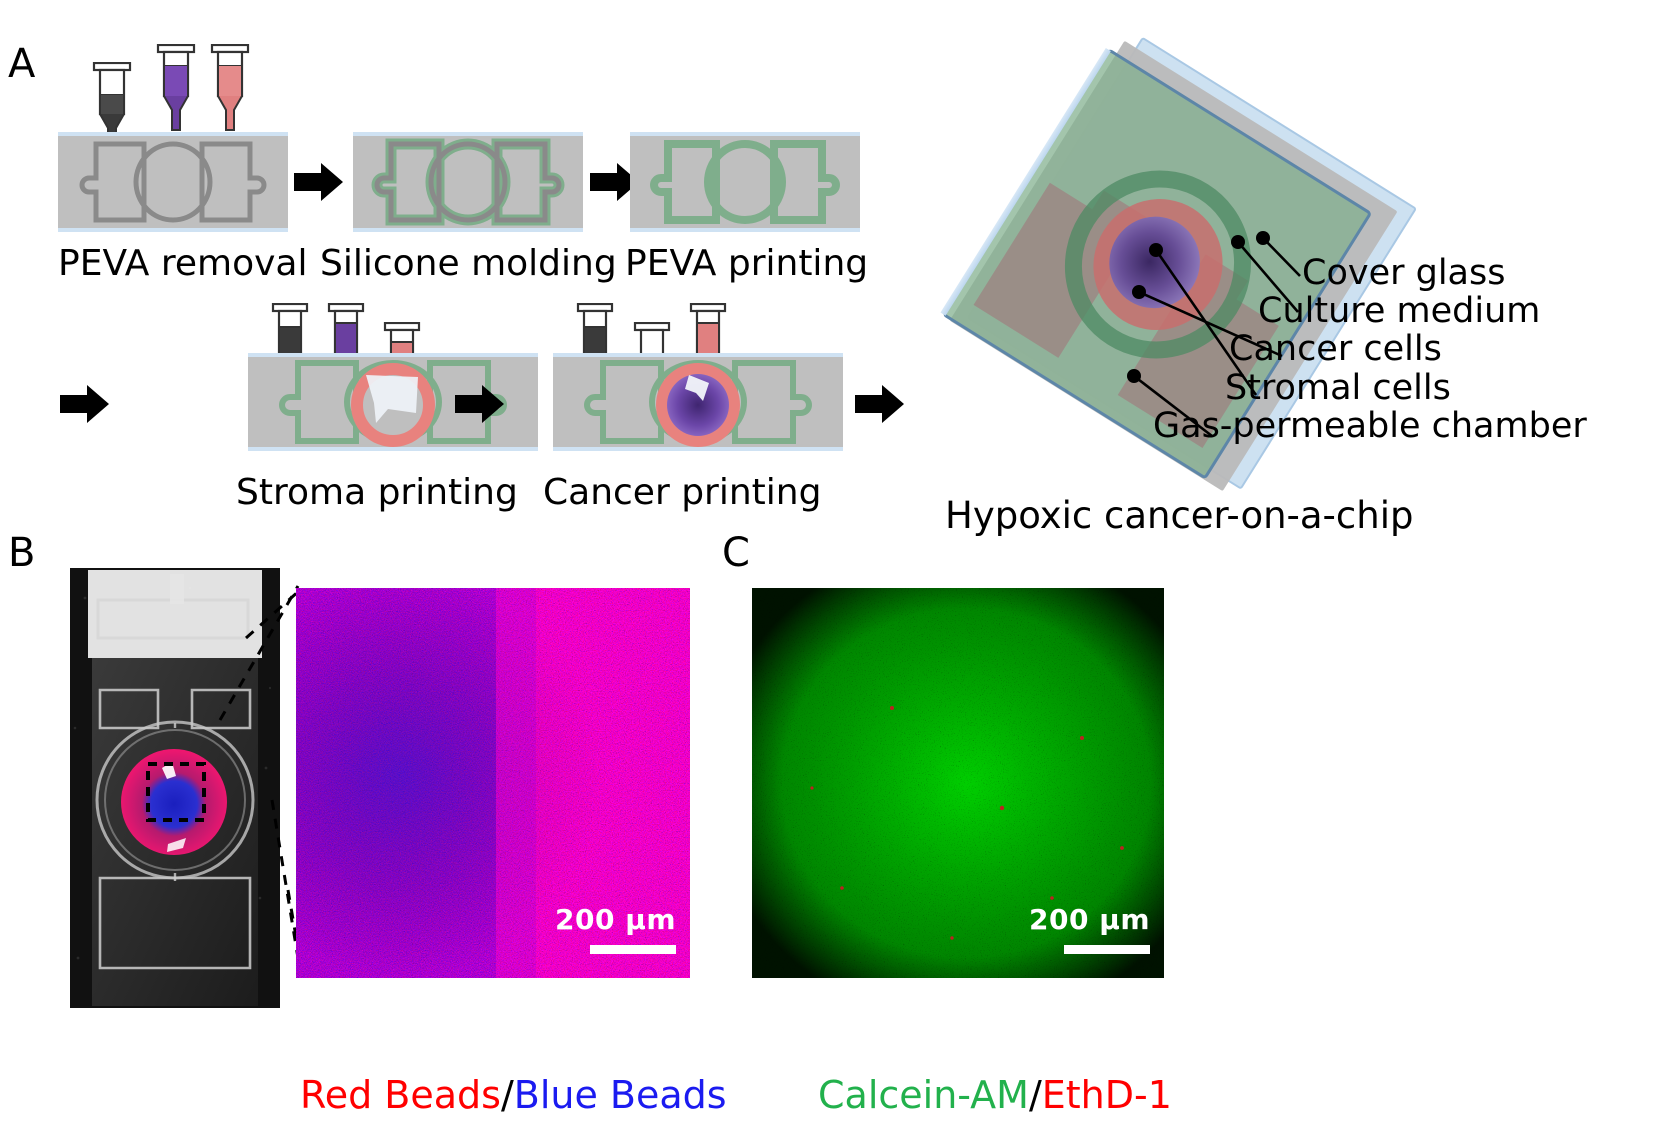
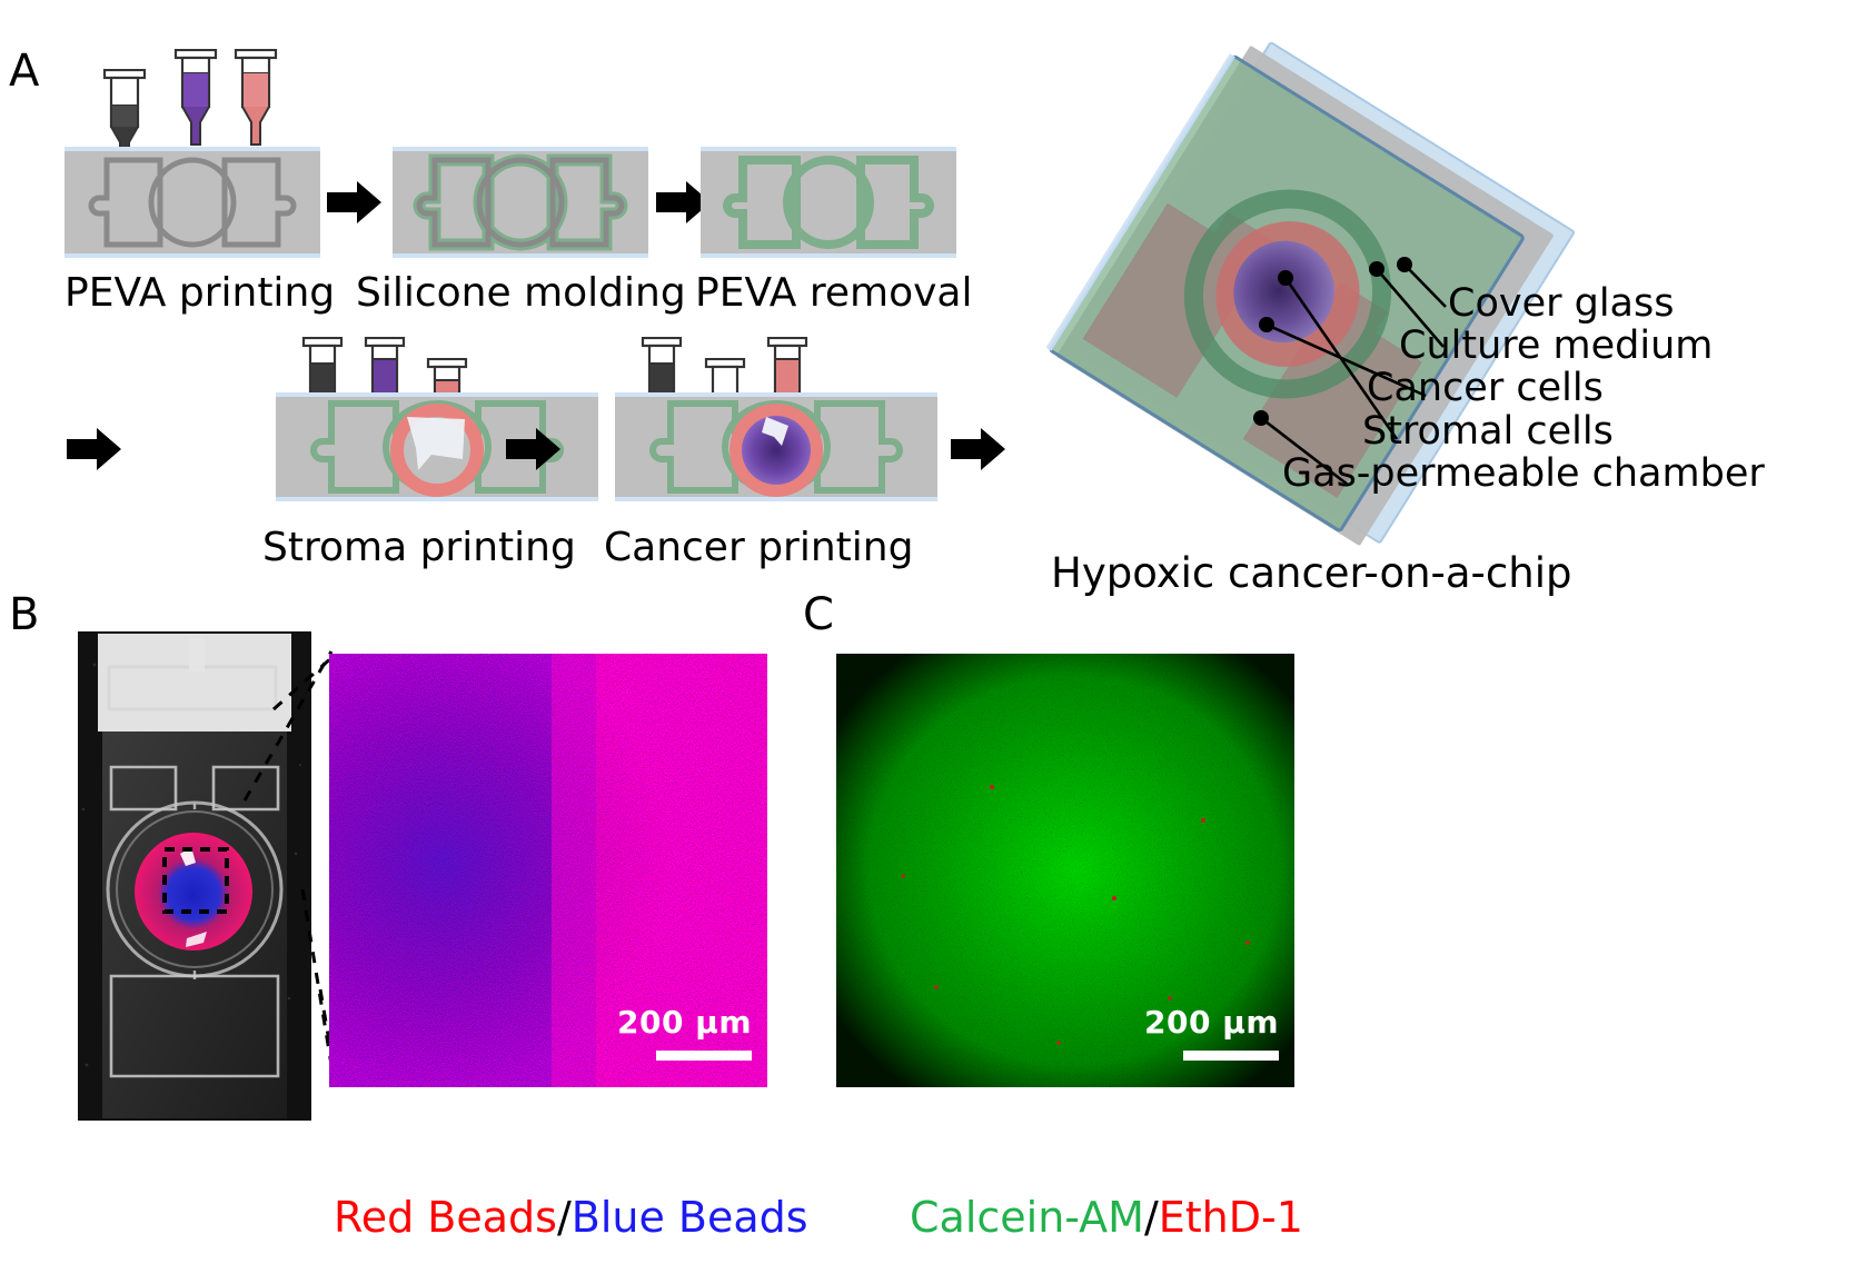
  A
- PEVA removal
+ PEVA printing
  Silicone molding
- PEVA printing
+ PEVA removal
  Stroma printing
  Cancer printing
  Cover glass
  Culture medium
  Cancer cells
  Stromal cells
  Gas-permeable chamber
  Hypoxic cancer-on-a-chip
  B
  200 µm
  Red Beads/Blue Beads
  C
  200 µm
  Calcein-AM/EthD-1
